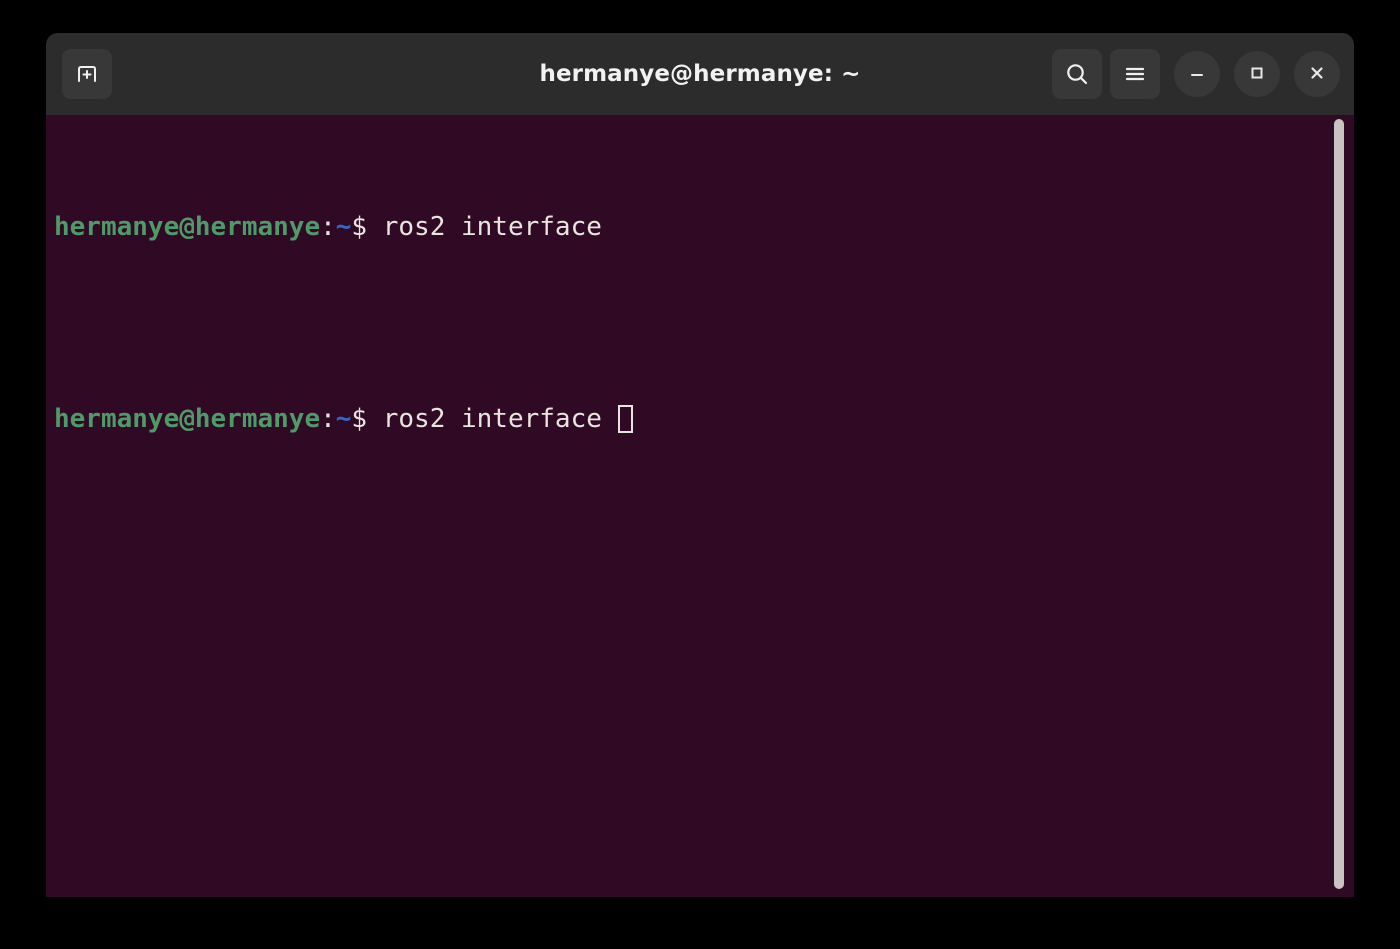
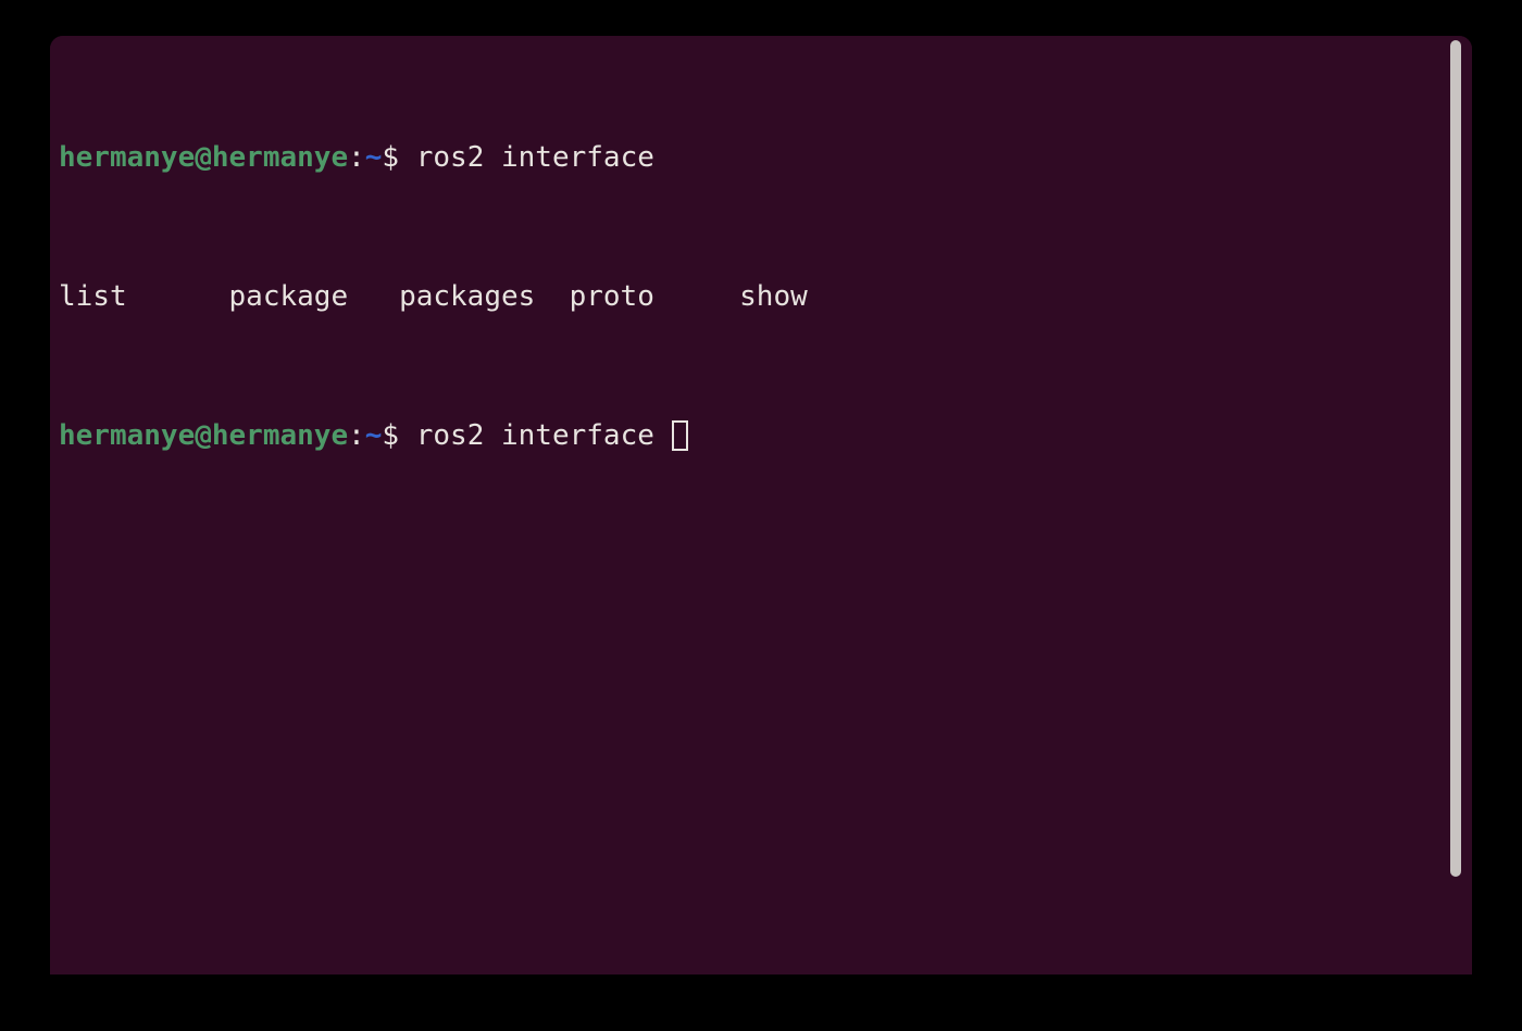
- hermanye@hermanye: ~
  hermanye@hermanye:~$ ros2 interface
+ list package packages proto show
  hermanye@hermanye:~$ ros2 interface
